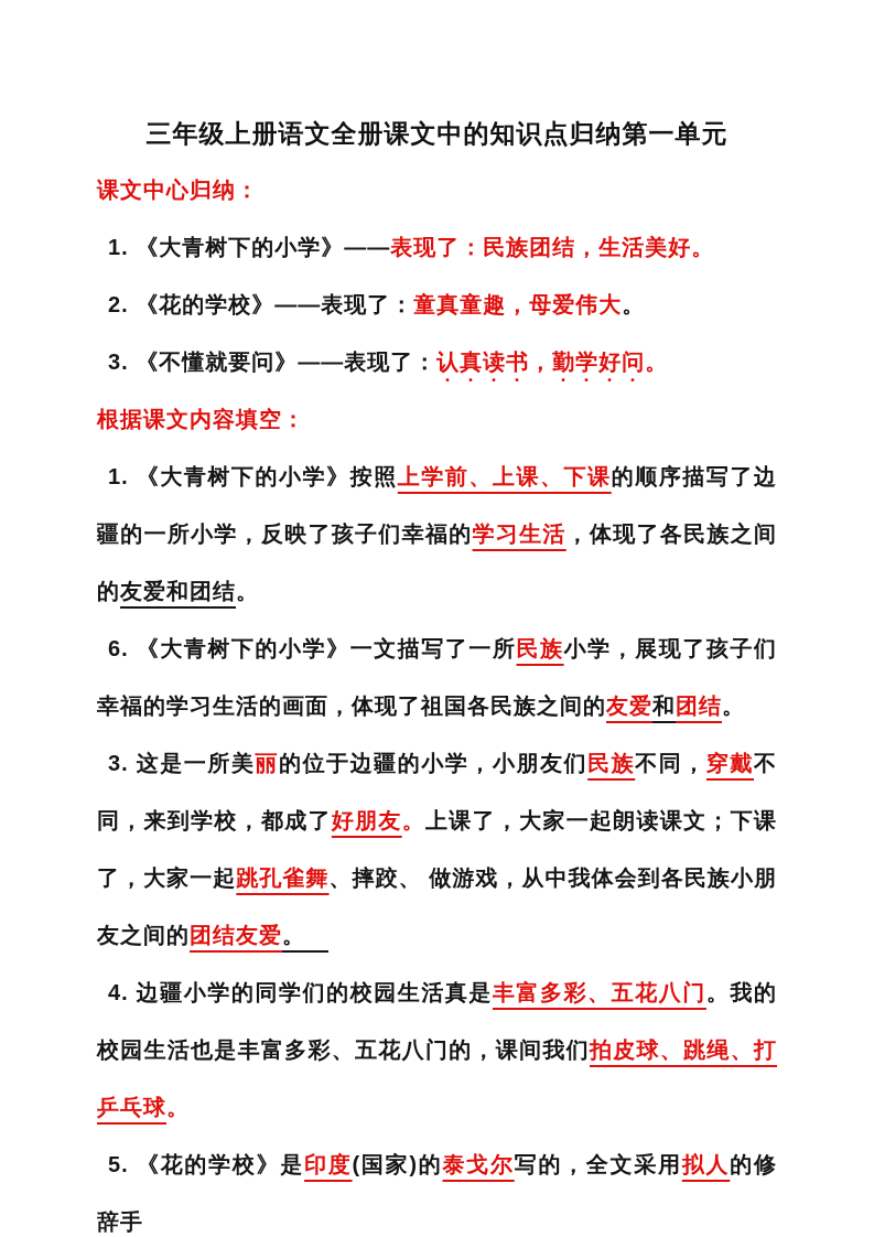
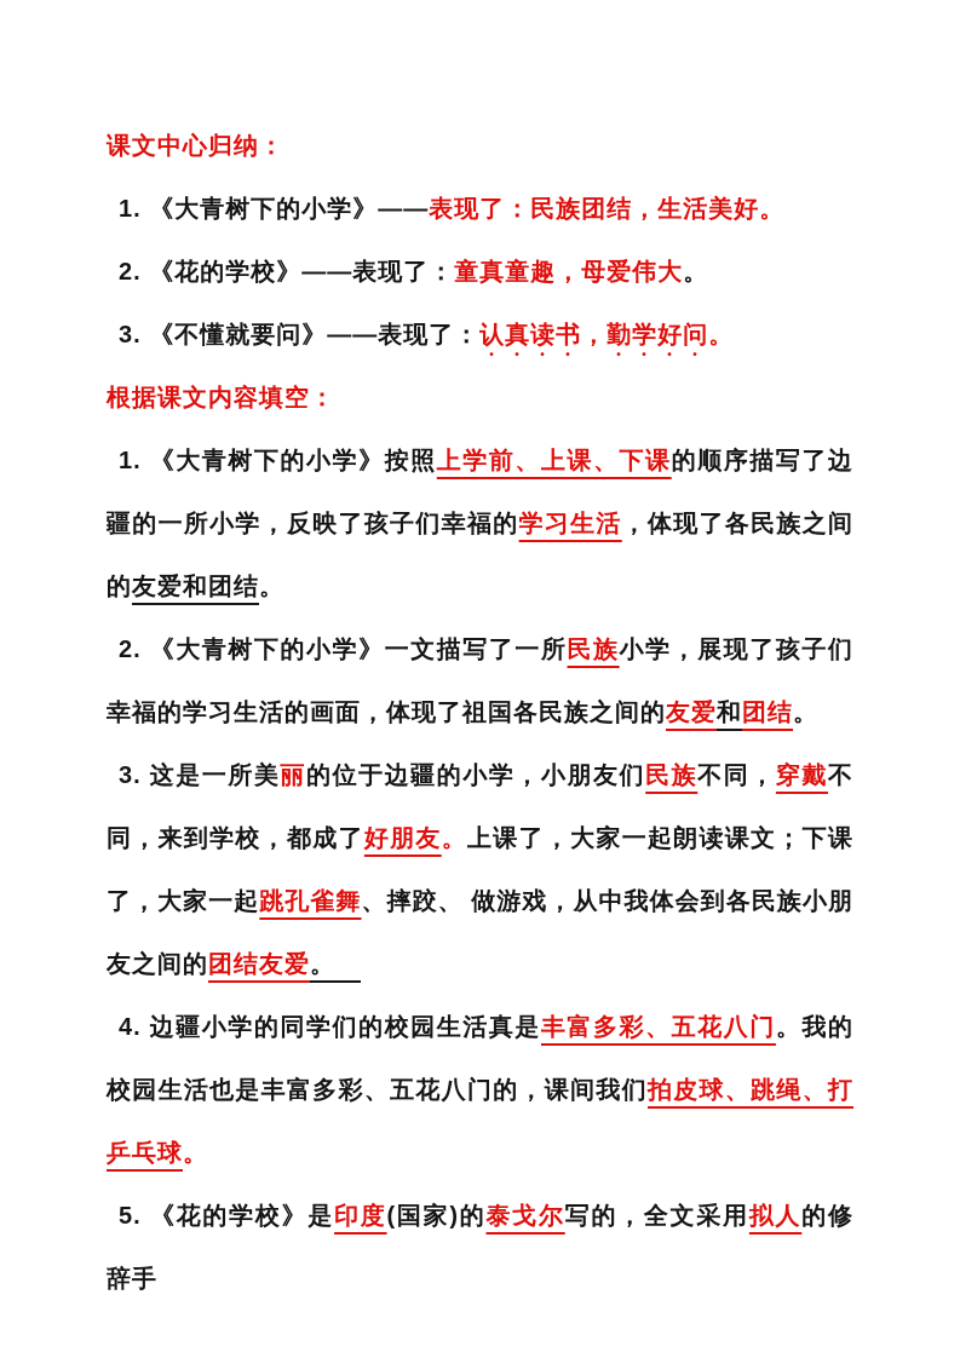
- 三年级上册语文全册课文中的知识点归纳第一单元
  课文中心归纳：
  1. 《大青树下的小学》——表现了：民族团结，生活美好。
  2. 《花的学校》——表现了：童真童趣，母爱伟大。
  3. 《不懂就要问》——表现了：认真读书，勤学好问。
  根据课文内容填空：
  1. 《大青树下的小学》按照上学前、上课、下课的顺序描写了边疆的一所小学，反映了孩子们幸福的学习生活，体现了各民族之间的友爱和团结。
- 6. 《大青树下的小学》一文描写了一所民族小学，展现了孩子们幸福的学习生活的画面，体现了祖国各民族之间的友爱和团结。
+ 2. 《大青树下的小学》一文描写了一所民族小学，展现了孩子们幸福的学习生活的画面，体现了祖国各民族之间的友爱和团结。
  3. 这是一所美丽的位于边疆的小学，小朋友们民族不同，穿戴不同，来到学校，都成了好朋友。上课了，大家一起朗读课文；下课了，大家一起跳孔雀舞、摔跤、 做游戏，从中我体会到各民族小朋友之间的团结友爱。
  4. 边疆小学的同学们的校园生活真是丰富多彩、五花八门。我的校园生活也是丰富多彩、五花八门的，课间我们拍皮球、跳绳、打乒乓球。
  5. 《花的学校》是印度(国家)的泰戈尔写的，全文采用拟人的修辞手
